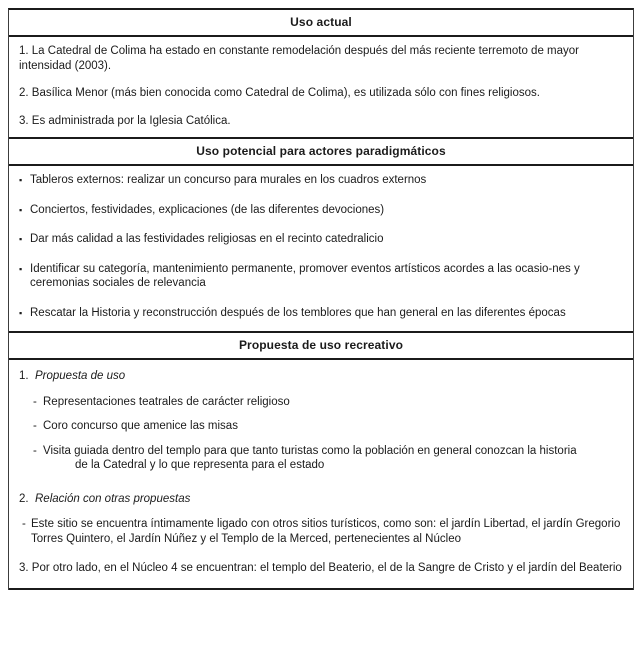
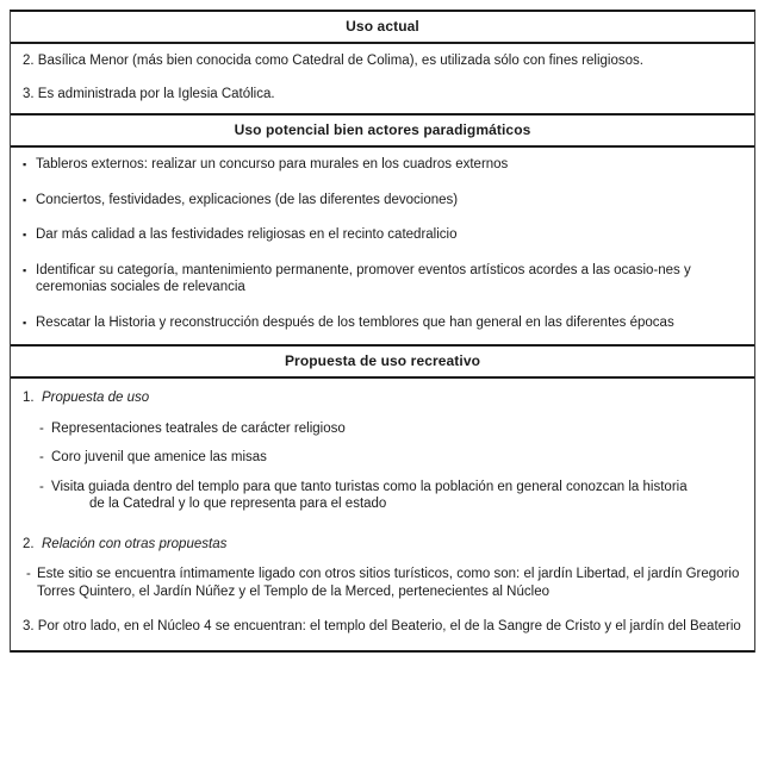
  Uso actual
- 1. La Catedral de Colima ha estado en constante remodelación después del más reciente terremoto de mayor intensidad (2003).
  2. Basílica Menor (más bien conocida como Catedral de Colima), es utilizada sólo con fines religiosos.
  3. Es administrada por la Iglesia Católica.
- Uso potencial para actores paradigmáticos
+ Uso potencial bien actores paradigmáticos
  ▪
  Tableros externos: realizar un concurso para murales en los cuadros externos
  ▪
  Conciertos, festividades, explicaciones (de las diferentes devociones)
  ▪
  Dar más calidad a las festividades religiosas en el recinto catedralicio
  ▪
  Identificar su categoría, mantenimiento permanente, promover eventos artísticos acordes a las ocasio-nes y ceremonias sociales de relevancia
  ▪
  Rescatar la Historia y reconstrucción después de los temblores que han general en las diferentes épocas
  Propuesta de uso recreativo
  1. Propuesta de uso
  -
  Representaciones teatrales de carácter religioso
  -
- Coro concurso que amenice las misas
+ Coro juvenil que amenice las misas
  -
  Visita guiada dentro del templo para que tanto turistas como la población en general conozcan la historia
  de la Catedral y lo que representa para el estado
  2. Relación con otras propuestas
  -
  Este sitio se encuentra íntimamente ligado con otros sitios turísticos, como son: el jardín Libertad, el jardín Gregorio Torres Quintero, el Jardín Núñez y el Templo de la Merced, pertenecientes al Núcleo
  3. Por otro lado, en el Núcleo 4 se encuentran: el templo del Beaterio, el de la Sangre de Cristo y el jardín del Beaterio
